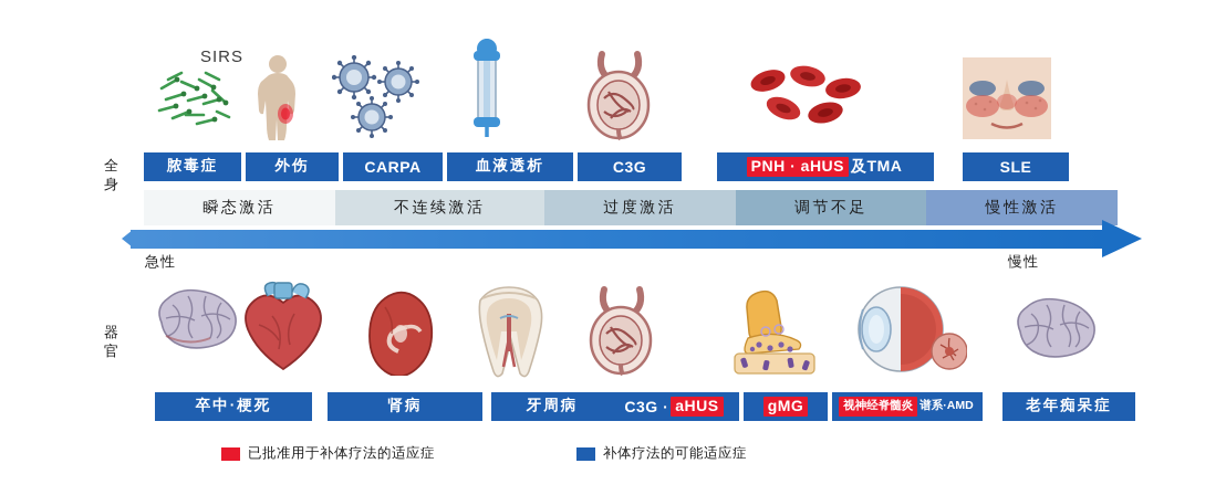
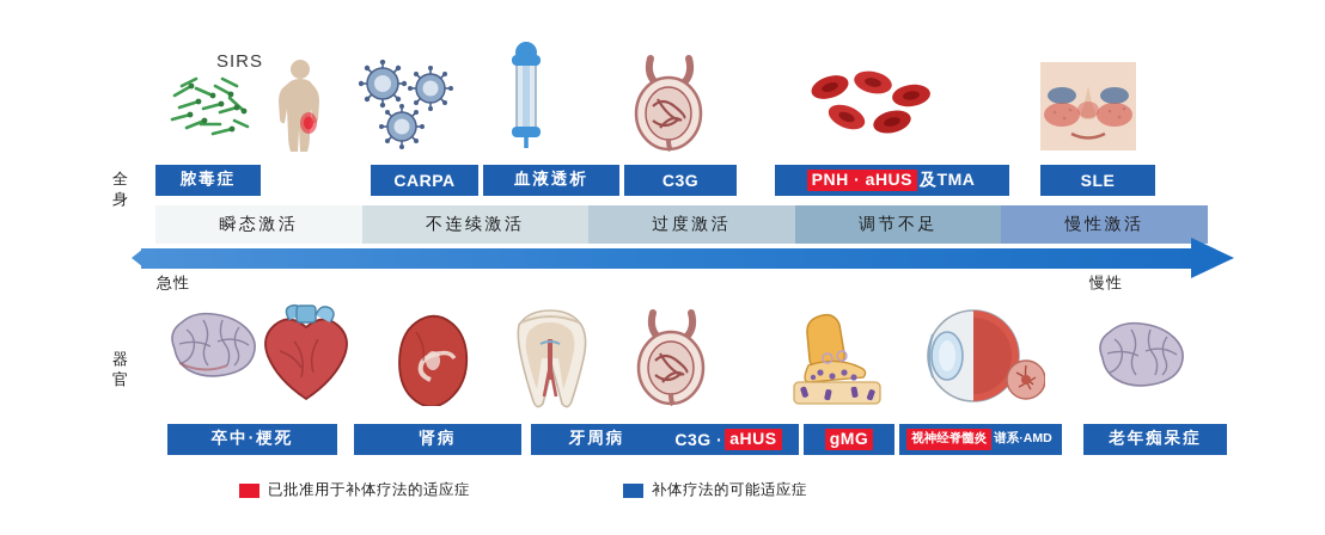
  全
  身
  器
  官
  SIRS
  脓毒症
- 外伤
  CARPA
  血液透析
  C3G
  PNH · aHUS
  及TMA
  SLE
  瞬态激活
  不连续激活
  过度激活
  调节不足
  慢性激活
  急性
  慢性
  卒中·梗死
  肾病
  牙周病
  C3G ·
  aHUS
  gMG
  视神经脊髓炎
  谱系·AMD
  老年痴呆症
  已批准用于补体疗法的适应症
  补体疗法的可能适应症
